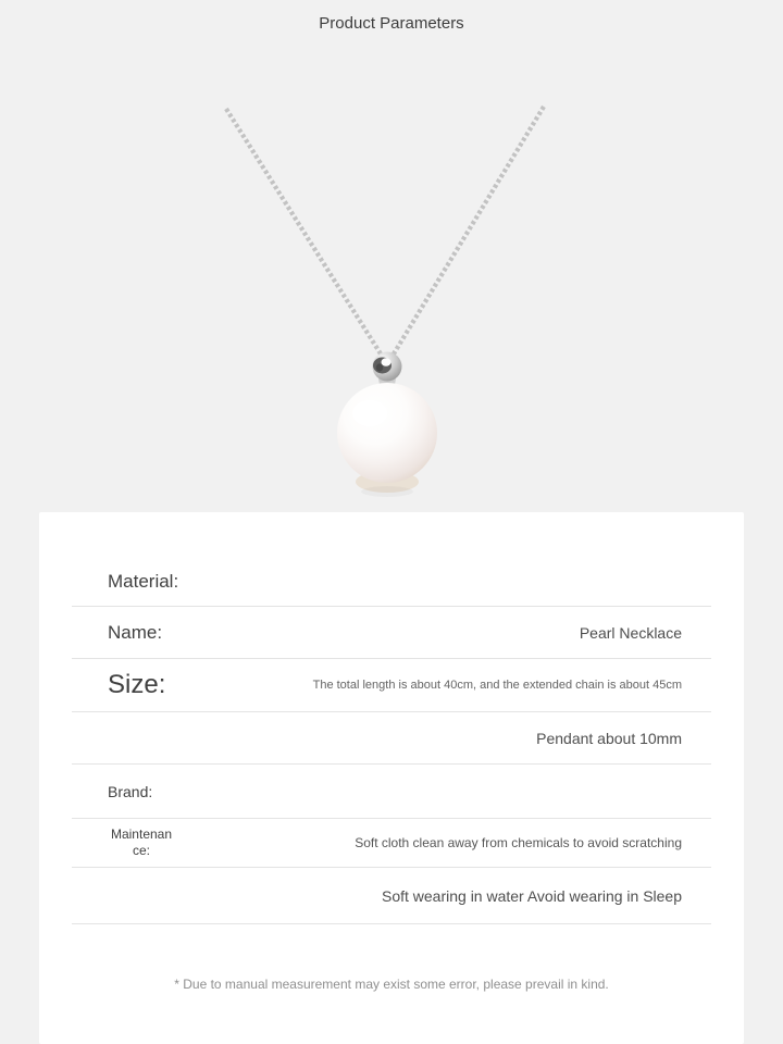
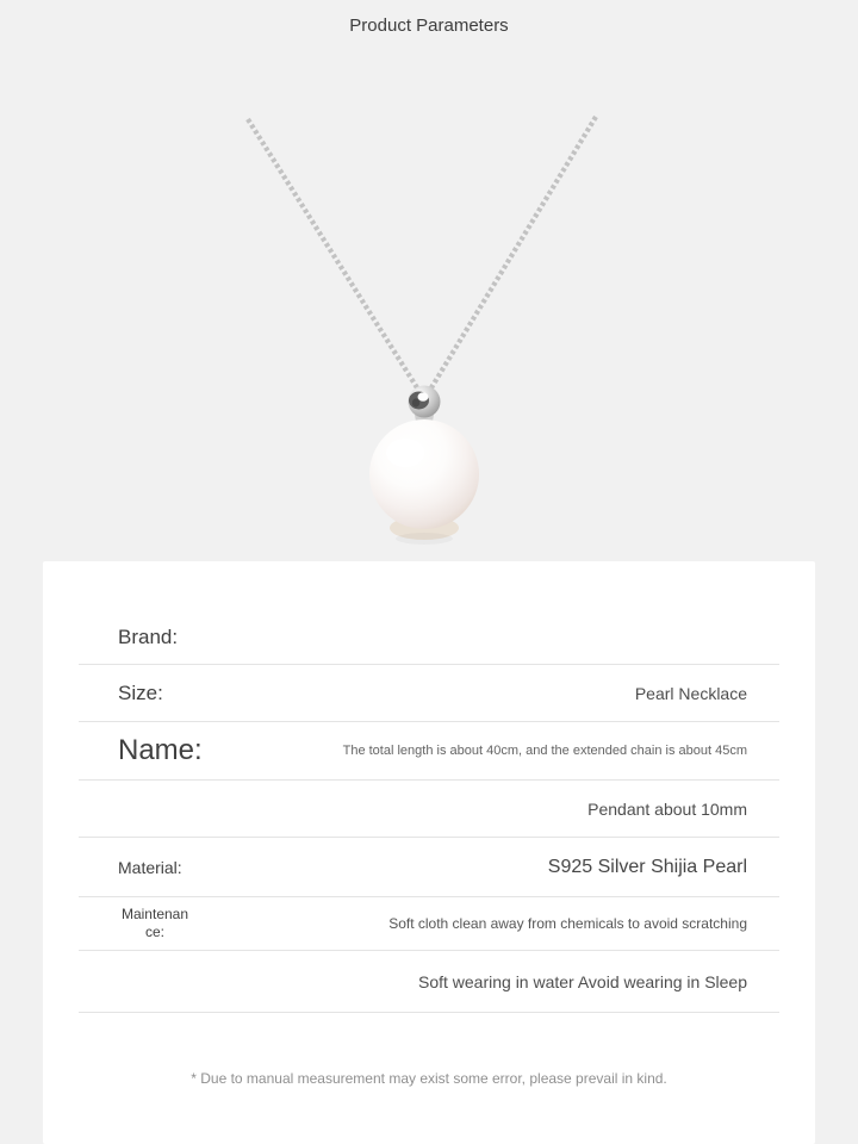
  Product Parameters
- Material:
+ Brand:
- Name:
+ Size:
  Pearl Necklace
- Size:
+ Name:
  The total length is about 40cm, and the extended chain is about 45cm
  Pendant about 10mm
- Brand:
+ Material:
+ S925 Silver Shijia Pearl
  Maintenance:
  Soft cloth clean away from chemicals to avoid scratching
  Soft wearing in water Avoid wearing in Sleep
  * Due to manual measurement may exist some error, please prevail in kind.
